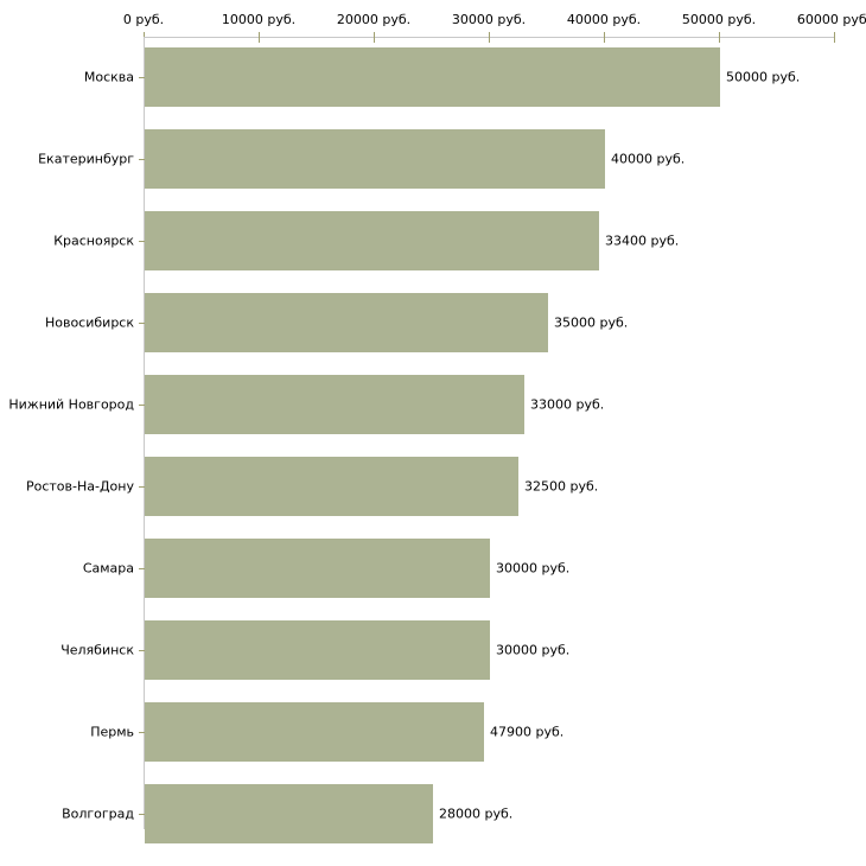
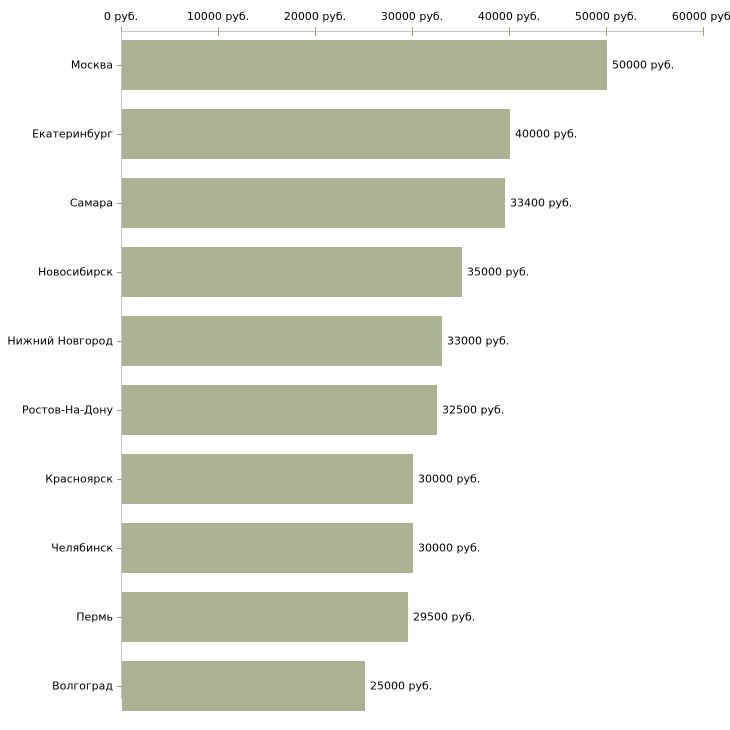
  0 руб.
  10000 руб.
  20000 руб.
  30000 руб.
  40000 руб.
  50000 руб.
  60000 руб
  Москва
  Екатеринбург
- Красноярск
+ Самара
  Новосибирск
  Нижний Новгород
  Ростов-На-Дону
- Самара
+ Красноярск
  Челябинск
  Пермь
  Волгоград
  50000 руб.
  40000 руб.
  33400 руб.
  35000 руб.
  33000 руб.
  32500 руб.
  30000 руб.
  30000 руб.
- 47900 руб.
+ 29500 руб.
- 28000 руб.
+ 25000 руб.
